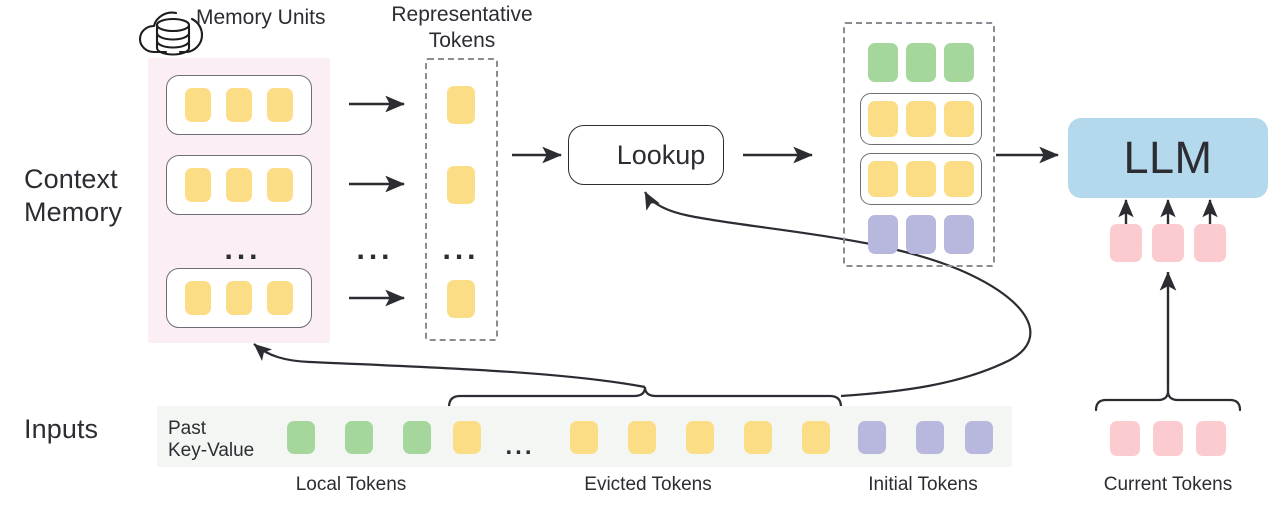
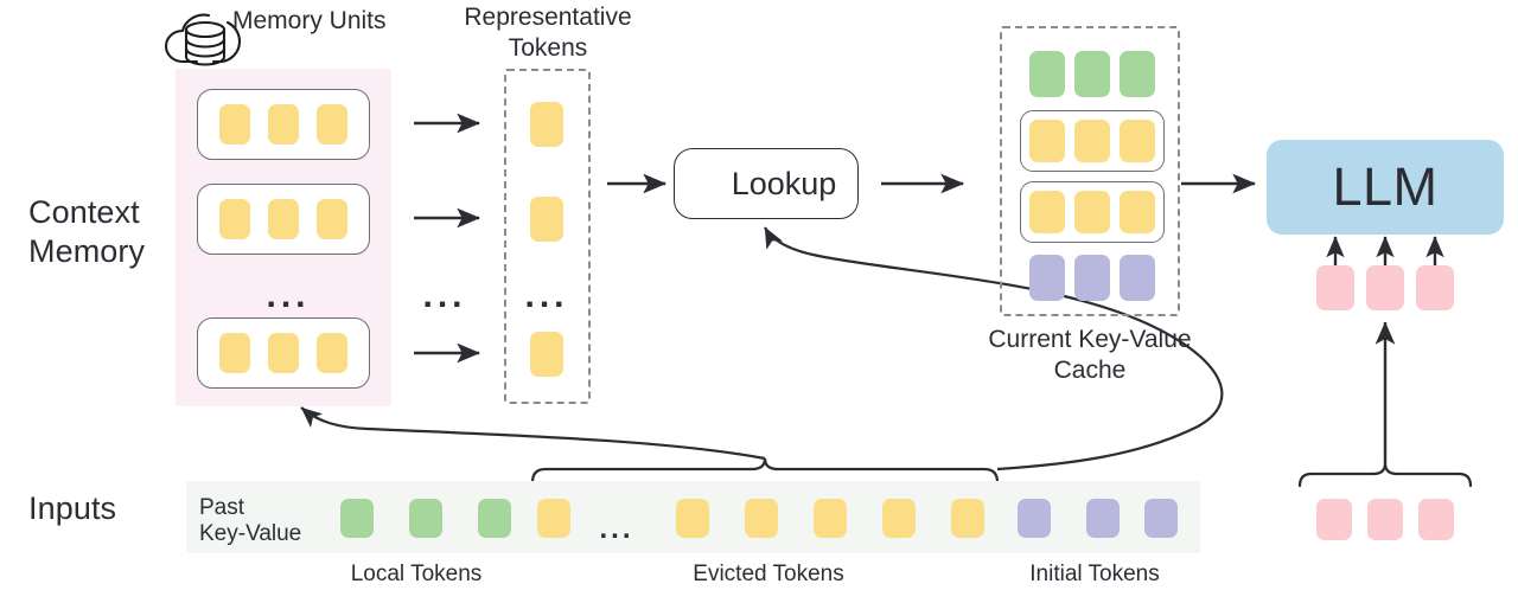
  Context
  Memory
  Inputs
  Memory Units
  Representative
  Tokens
  ...
  ...
  ...
  Lookup
+ Current Key-Value
+ Cache
  LLM
  Past
  Key-Value
  ...
  Local Tokens
  Evicted Tokens
  Initial Tokens
- Current Tokens
